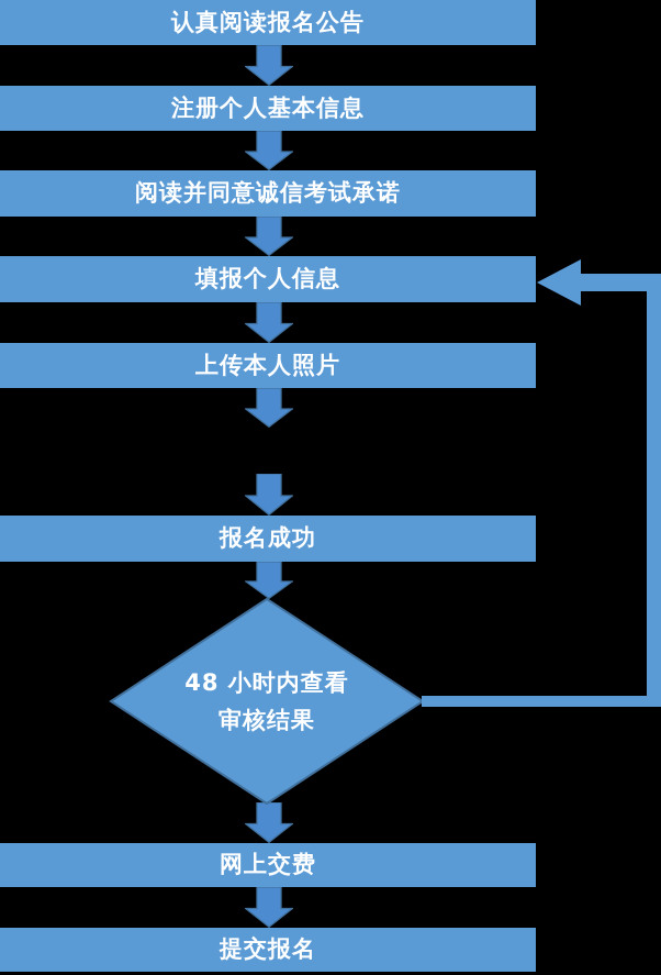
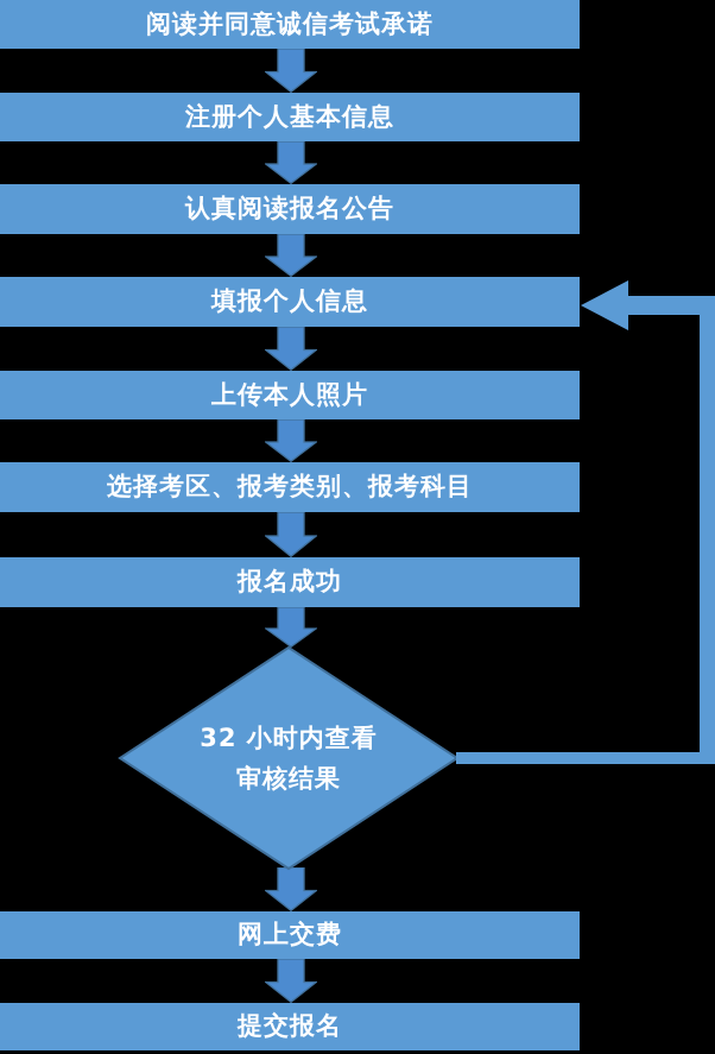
- 认真阅读报名公告
+ 阅读并同意诚信考试承诺
  注册个人基本信息
- 阅读并同意诚信考试承诺
+ 认真阅读报名公告
  填报个人信息
  上传本人照片
+ 选择考区、报考类别、报考科目
  报名成功
  网上交费
  提交报名
- 48 小时内查看
+ 32 小时内查看
  审核结果
